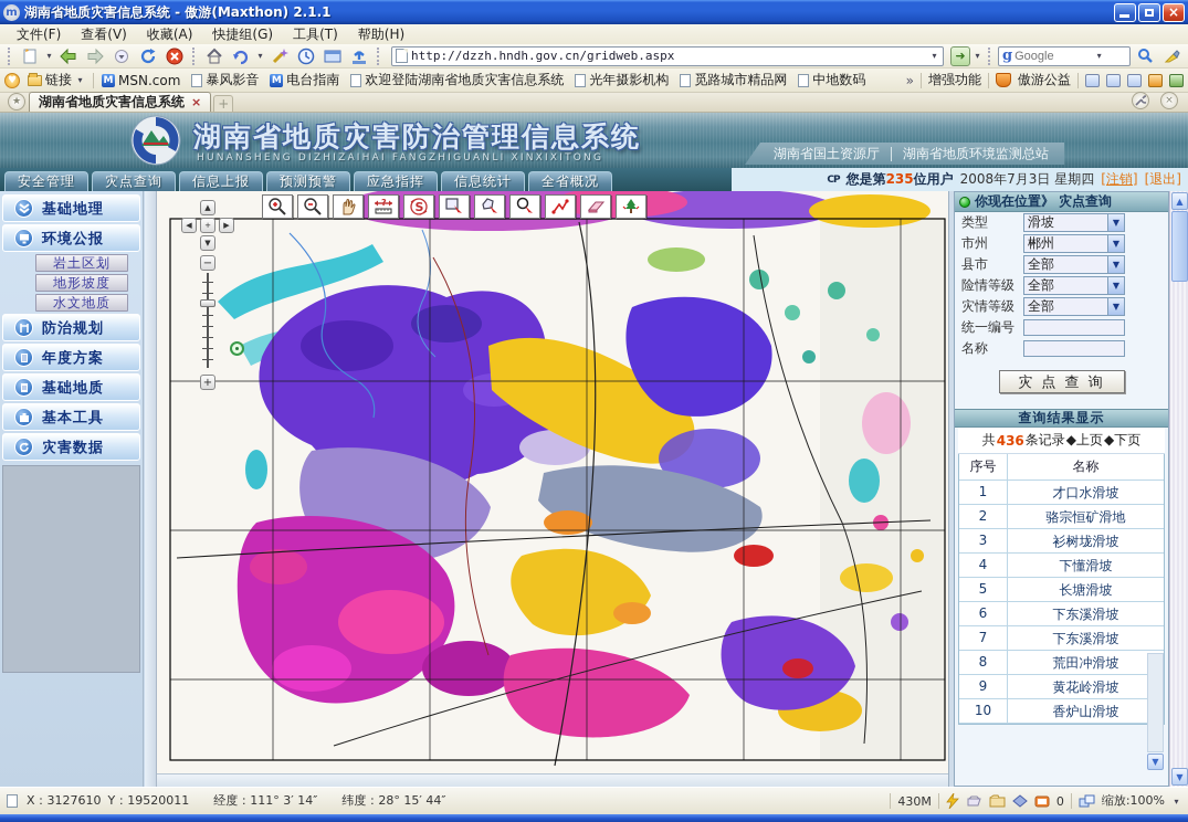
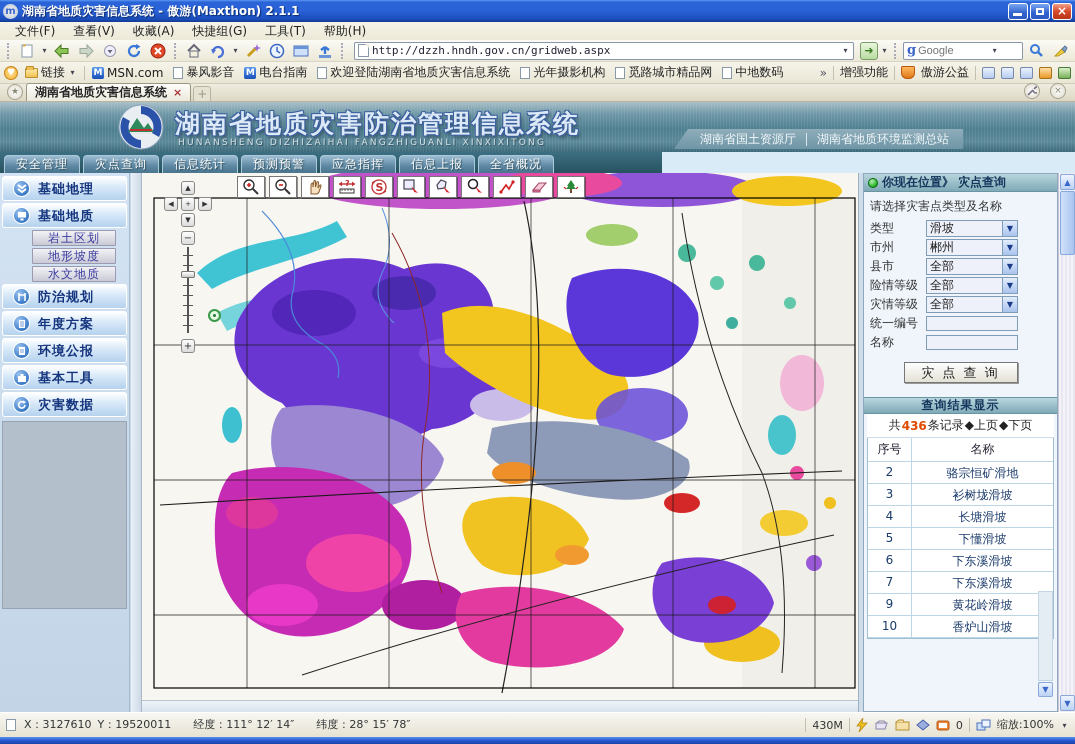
  m
  湖南省地质灾害信息系统 - 傲游(Maxthon) 2.1.1
  ×
  文件(F)
  查看(V)
  收藏(A)
  快捷组(G)
  工具(T)
  帮助(H)
  ▾
  ▾
  http://dzzh.hndh.gov.cn/gridweb.aspx
  ▾
  ➜
  ▾
  g
  Google
  ▾
  ♥
  链接
  ▾
  M
  MSN.com
  暴风影音
  M
  电台指南
  欢迎登陆湖南省地质灾害信息系统
  光年摄影机构
  觅路城市精品网
  中地数码
  »
  增强功能
  傲游公益
  ★
  湖南省地质灾害信息系统
  ×
  +
  ×
  湖南省地质灾害防治管理信息系统
  HUNANSHENG DIZHIZAIHAI FANGZHIGUANLI XINXIXITONG
  湖南省国土资源厅
  湖南省地质环境监测总站
  安全管理
  灾点查询
- 信息上报
+ 信息统计
  预测预警
  应急指挥
- 信息统计
+ 信息上报
  全省概况
- CP
- 您是第235位用户
- 2008年7月3日 星期四
- [注销]
- [退出]
  基础地理
- 环境公报
+ 基础地质
  岩土区划
  地形坡度
  水文地质
  防治规划
  年度方案
- 基础地质
+ 环境公报
  基本工具
  灾害数据
  ?
  S
  ▲
  ◀
  +
  ▶
  ▼
  −
  +
  你现在位置》
  灾点查询
+ 请选择灾害点类型及名称
  类型
  滑坡
  ▼
  市州
  郴州
  ▼
  县市
  全部
  ▼
  险情等级
  全部
  ▼
  灾情等级
  全部
  ▼
  统一编号
  名称
  灾 点 查 询
  查询结果显示
  共
  436
  条记录
  ◆上页
  ◆下页
  序号
  名称
- 1
- 才口水滑坡
  2
  骆宗恒矿滑地
  3
  衫树垅滑坡
  4
- 下懂滑坡
+ 长塘滑坡
  5
- 长塘滑坡
+ 下懂滑坡
  6
  下东溪滑坡
  7
  下东溪滑坡
- 8
- 荒田冲滑坡
  9
  黄花岭滑坡
  10
  香炉山滑坡
  ▼
  ▲
  ▼
  X：3127610
  Y：19520011
- 经度：111° 3′ 14″
+ 经度：111° 12′ 14″
- 纬度：28° 15′ 44″
+ 纬度：28° 15′ 78″
  430M
  0
  缩放:100%
  ▾
